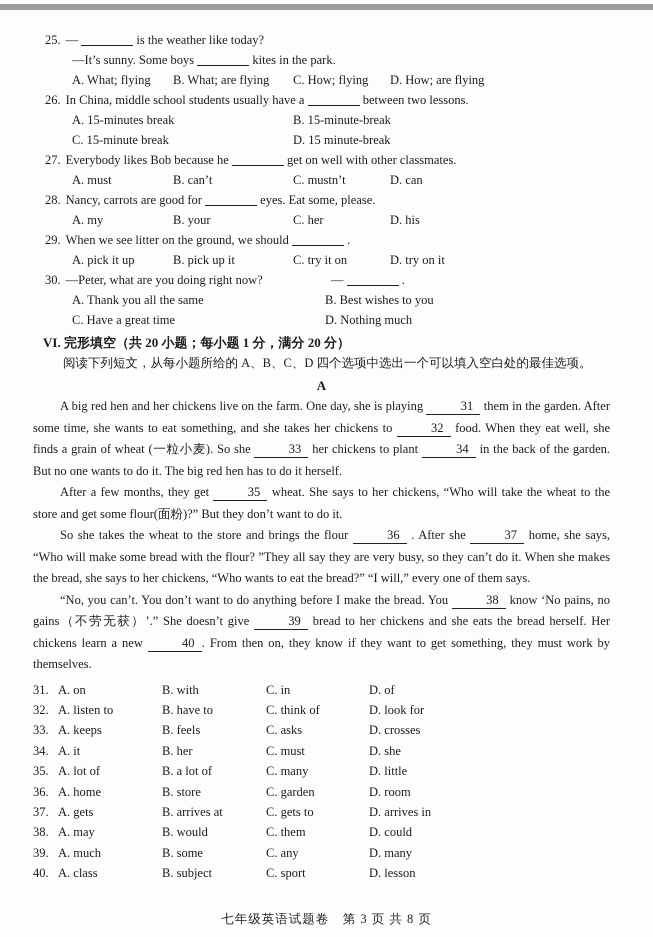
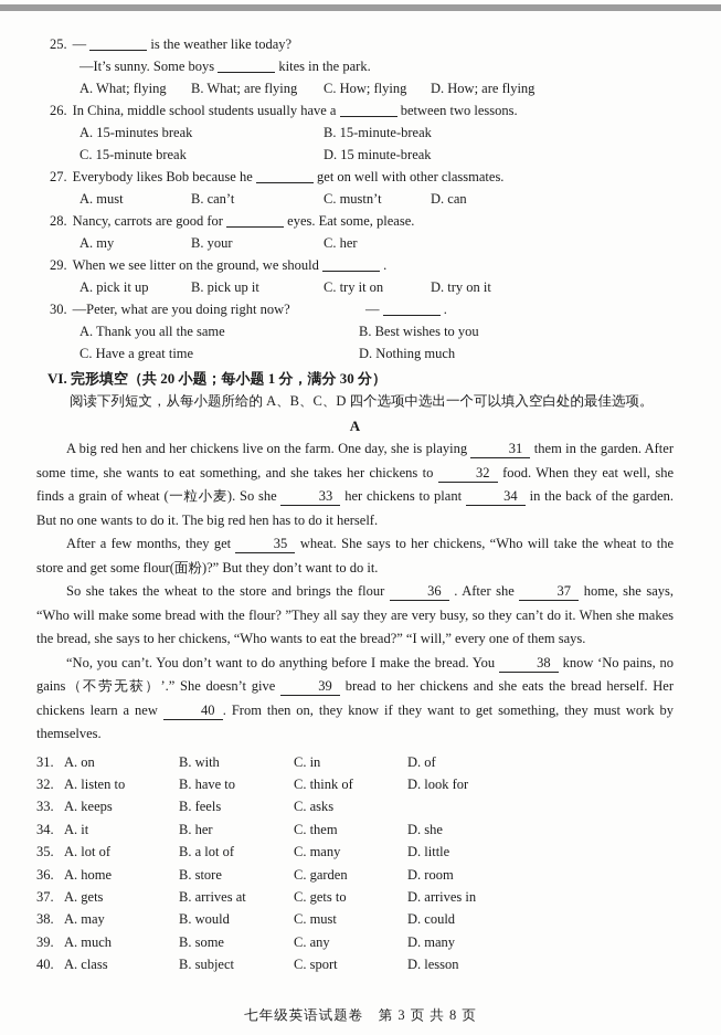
  25. — is the weather like today?
  —It’s sunny. Some boys kites in the park.
  A. What; flying
  B. What; are flying
  C. How; flying
  D. How; are flying
  26. In China, middle school students usually have a between two lessons.
  A. 15-minutes break
  B. 15-minute-break
  C. 15-minute break
  D. 15 minute-break
  27. Everybody likes Bob because he get on well with other classmates.
  A. must
  B. can’t
  C. mustn’t
  D. can
  28. Nancy, carrots are good for eyes. Eat some, please.
  A. my
  B. your
  C. her
- D. his
  29. When we see litter on the ground, we should .
  A. pick it up
  B. pick up it
  C. try it on
  D. try on it
  30. —Peter, what are you doing right now?
  — .
  A. Thank you all the same
  B. Best wishes to you
  C. Have a great time
  D. Nothing much
- VI. 完形填空（共 20 小题；每小题 1 分，满分 20 分）
+ VI. 完形填空（共 20 小题；每小题 1 分，满分 30 分）
  阅读下列短文，从每小题所给的 A、B、C、D 四个选项中选出一个可以填入空白处的最佳选项。
  A
  A big red hen and her chickens live on the farm. One day, she is playing 31 them in the garden. After some time, she wants to eat something, and she takes her chickens to 32 food. When they eat well, she finds a grain of wheat (一粒小麦). So she 33 her chickens to plant 34 in the back of the garden. But no one wants to do it. The big red hen has to do it herself.
  After a few months, they get 35 wheat. She says to her chickens, “Who will take the wheat to the store and get some flour(面粉)?” But they don’t want to do it.
  So she takes the wheat to the store and brings the flour 36 . After she 37 home, she says, “Who will make some bread with the flour? ”They all say they are very busy, so they can’t do it. When she makes the bread, she says to her chickens, “Who wants to eat the bread?” “I will,” every one of them says.
  “No, you can’t. You don’t want to do anything before I make the bread. You 38 know ‘No pains, no gains（不劳无获）’.” She doesn’t give 39 bread to her chickens and she eats the bread herself. Her chickens learn a new 40 . From then on, they know if they want to get something, they must work by themselves.
  31.
  A. on
  B. with
  C. in
  D. of
  32.
  A. listen to
  B. have to
  C. think of
  D. look for
  33.
  A. keeps
  B. feels
  C. asks
- D. crosses
  34.
  A. it
  B. her
- C. must
+ C. them
  D. she
  35.
  A. lot of
  B. a lot of
  C. many
  D. little
  36.
  A. home
  B. store
  C. garden
  D. room
  37.
  A. gets
  B. arrives at
  C. gets to
  D. arrives in
  38.
  A. may
  B. would
- C. them
+ C. must
  D. could
  39.
  A. much
  B. some
  C. any
  D. many
  40.
  A. class
  B. subject
  C. sport
  D. lesson
  七年级英语试题卷 第 3 页 共 8 页
